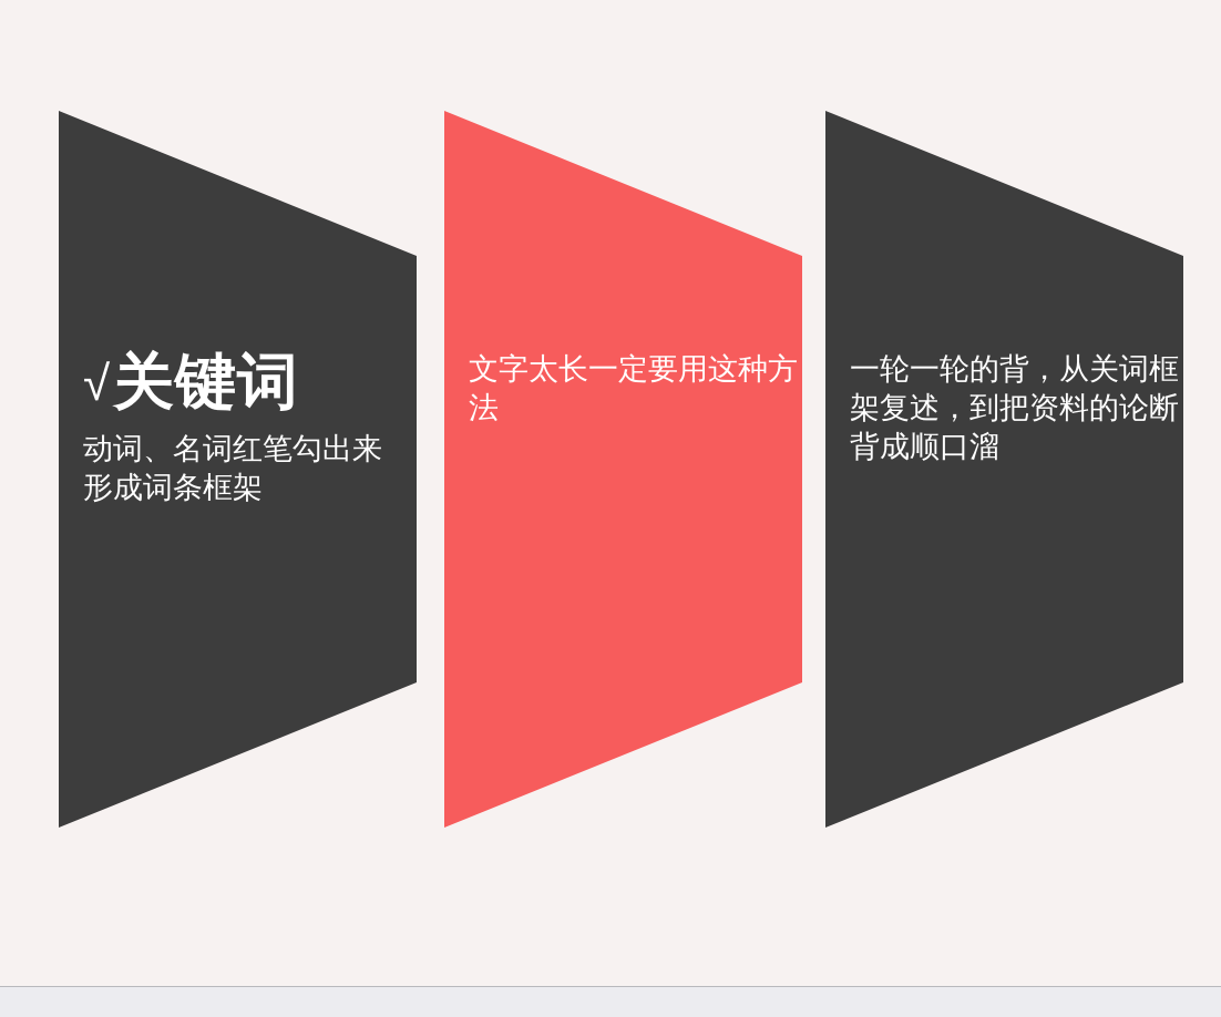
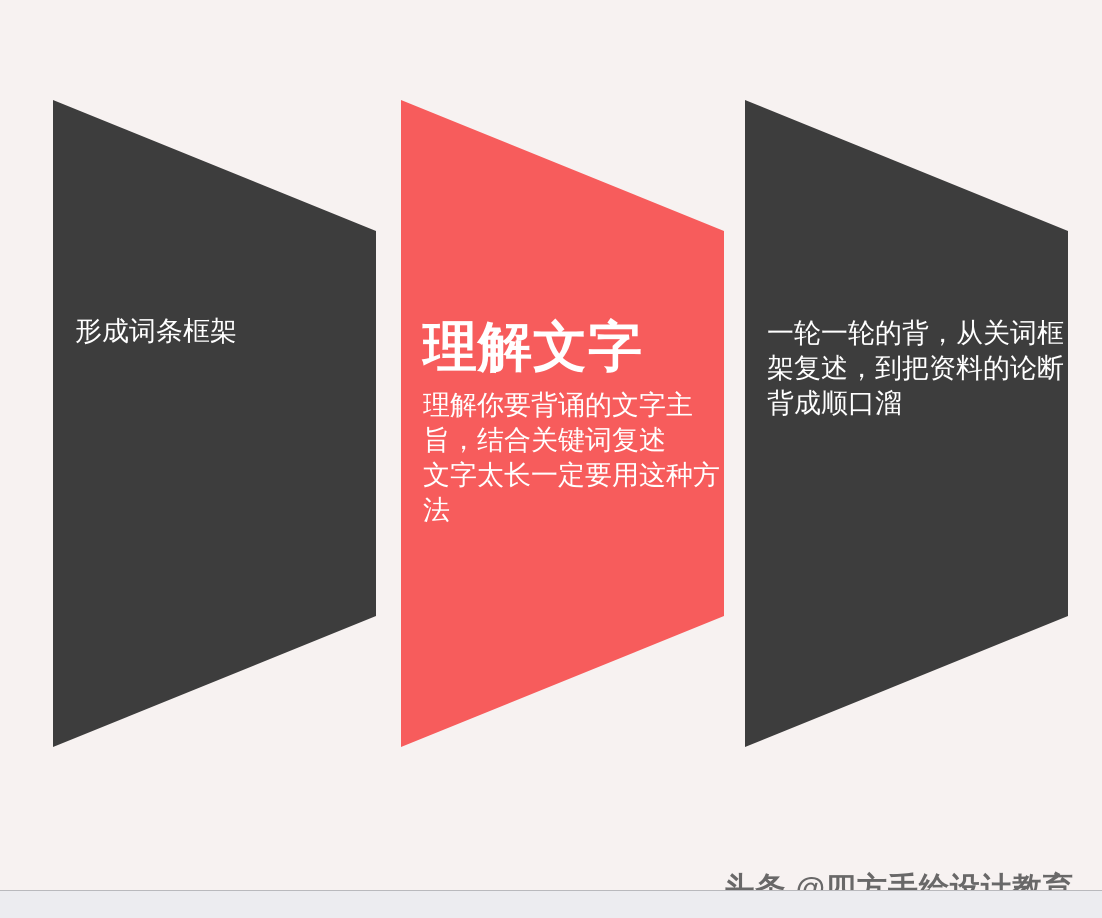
- √关键词
- 动词、名词红笔勾出来
  形成词条框架
+ 理解文字
+ 理解你要背诵的文字主旨，结合关键词复述
  文字太长一定要用这种方法
  一轮一轮的背，从关词框架复述，到把资料的论断背成顺口溜
+ 头条 @四方手绘设计教育
